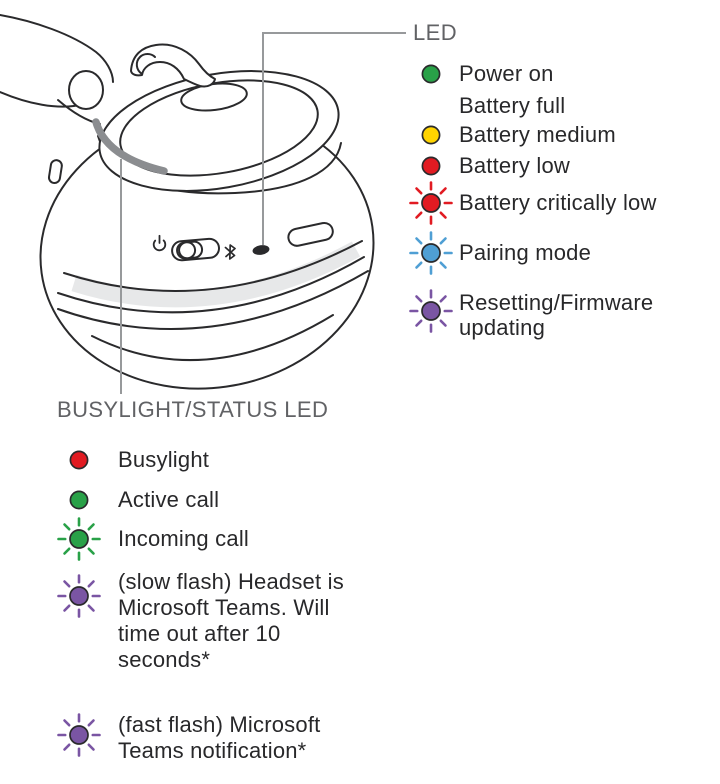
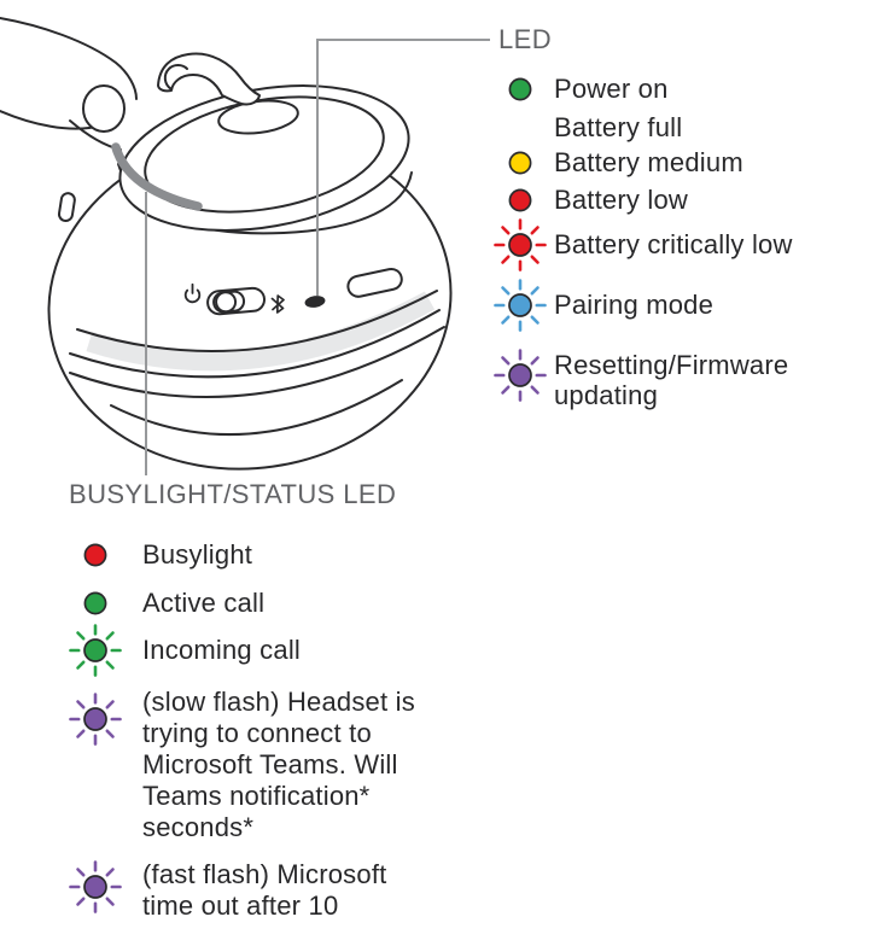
  LED
  Power on
  Battery full
  Battery medium
  Battery low
  Battery critically low
  Pairing mode
  Resetting/Firmware
  updating
  BUSYLIGHT/STATUS LED
  Busylight
  Active call
  Incoming call
  (slow flash) Headset is
+ trying to connect to
  Microsoft Teams. Will
- time out after 10
+ Teams notification*
  seconds*
  (fast flash) Microsoft
- Teams notification*
+ time out after 10
